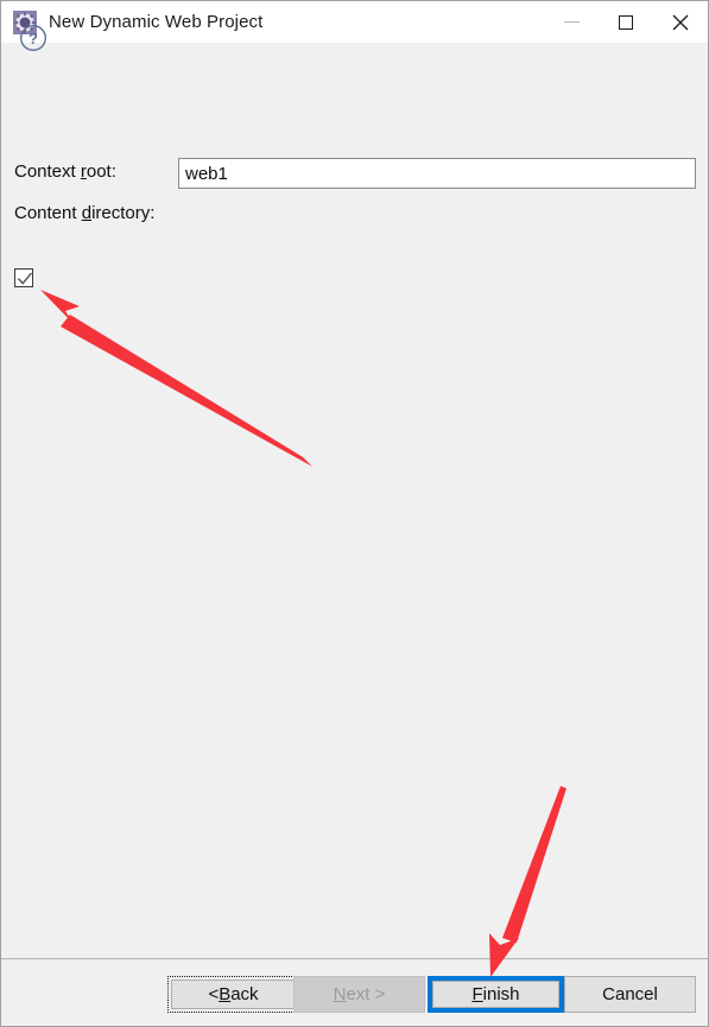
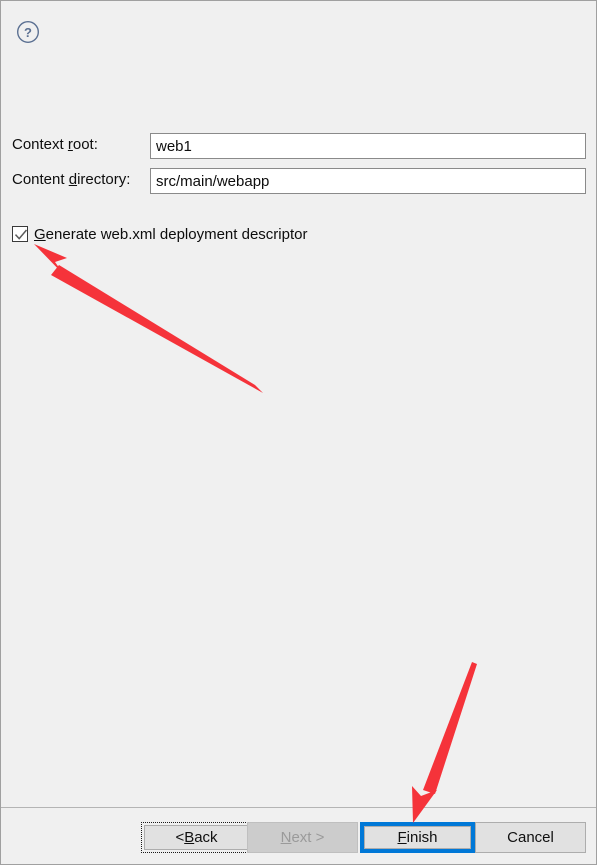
- New Dynamic Web Project
  Context root:
  web1
  Content directory:
+ src/main/webapp
+ Generate web.xml deployment descriptor
  ?
  <
  B
  ack
  Next >
  F
  inish
  Cancel
